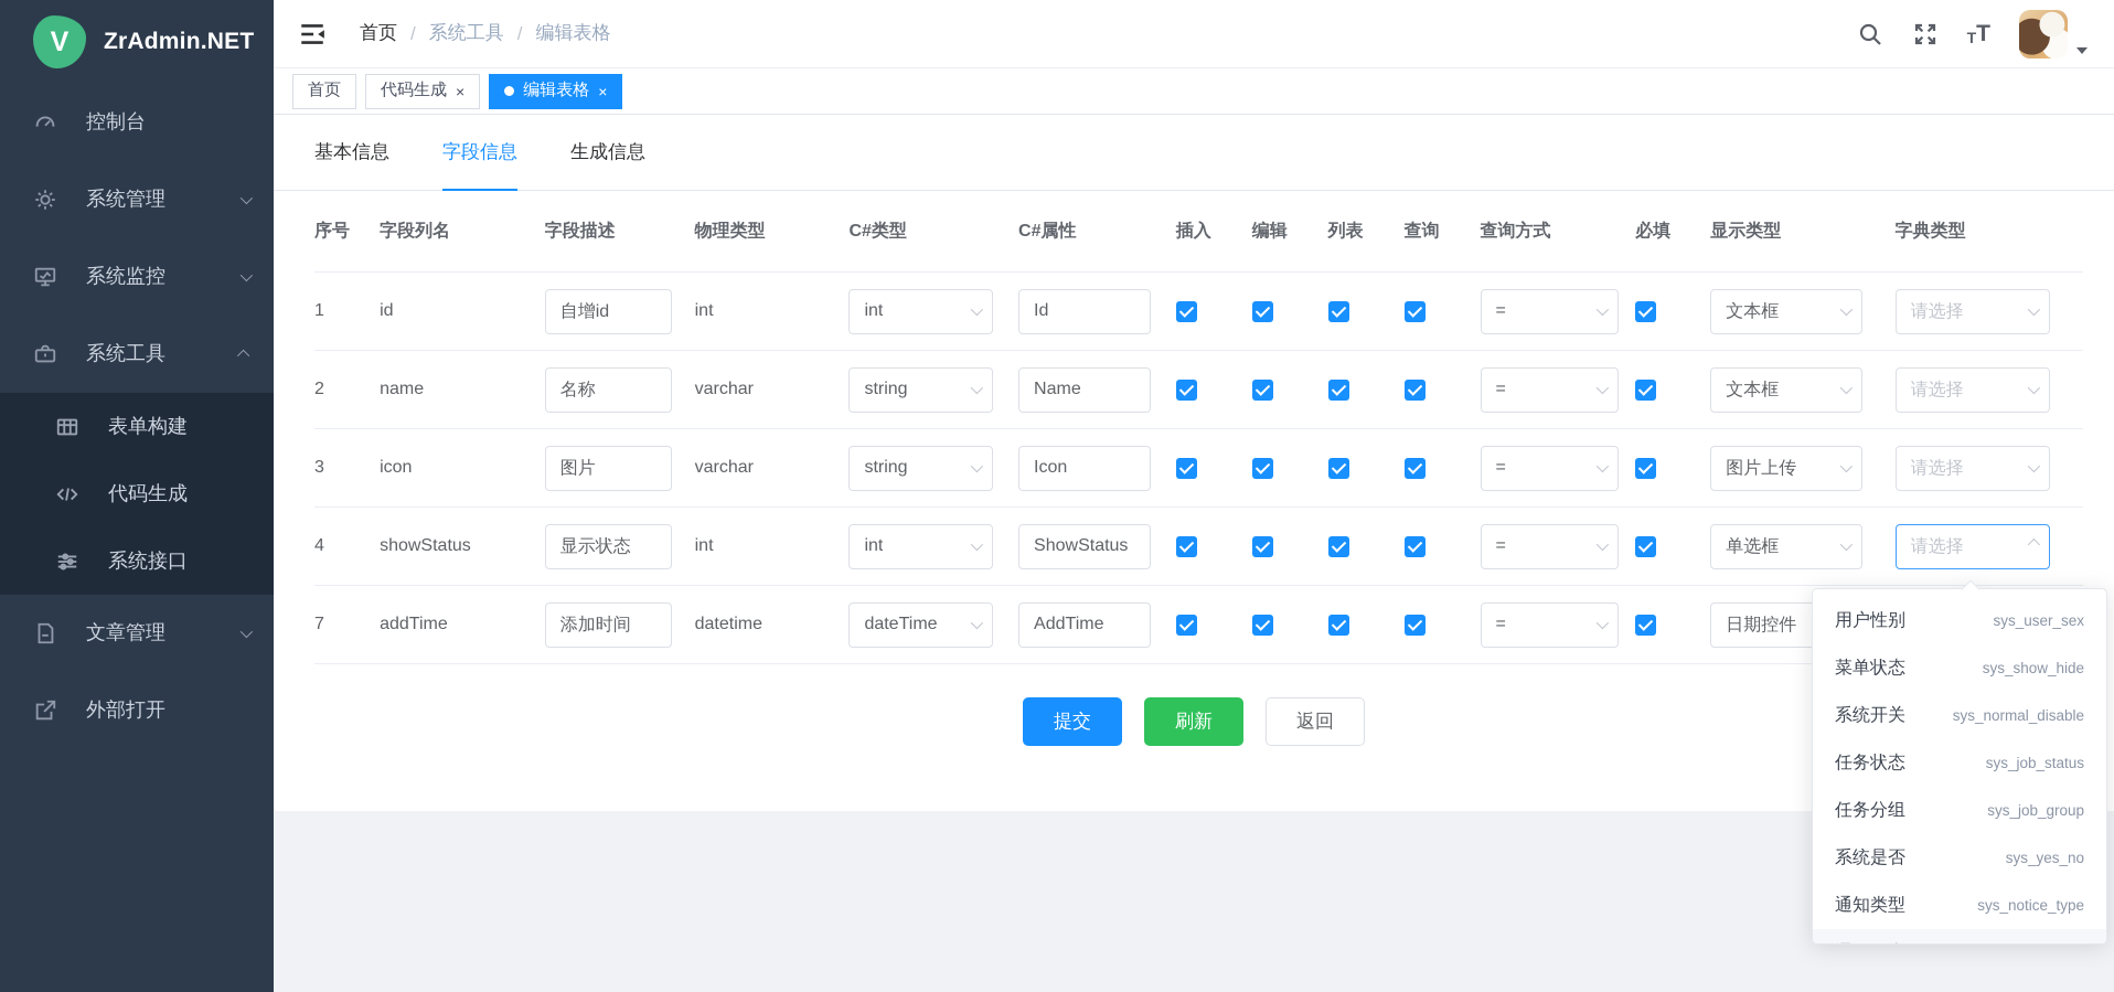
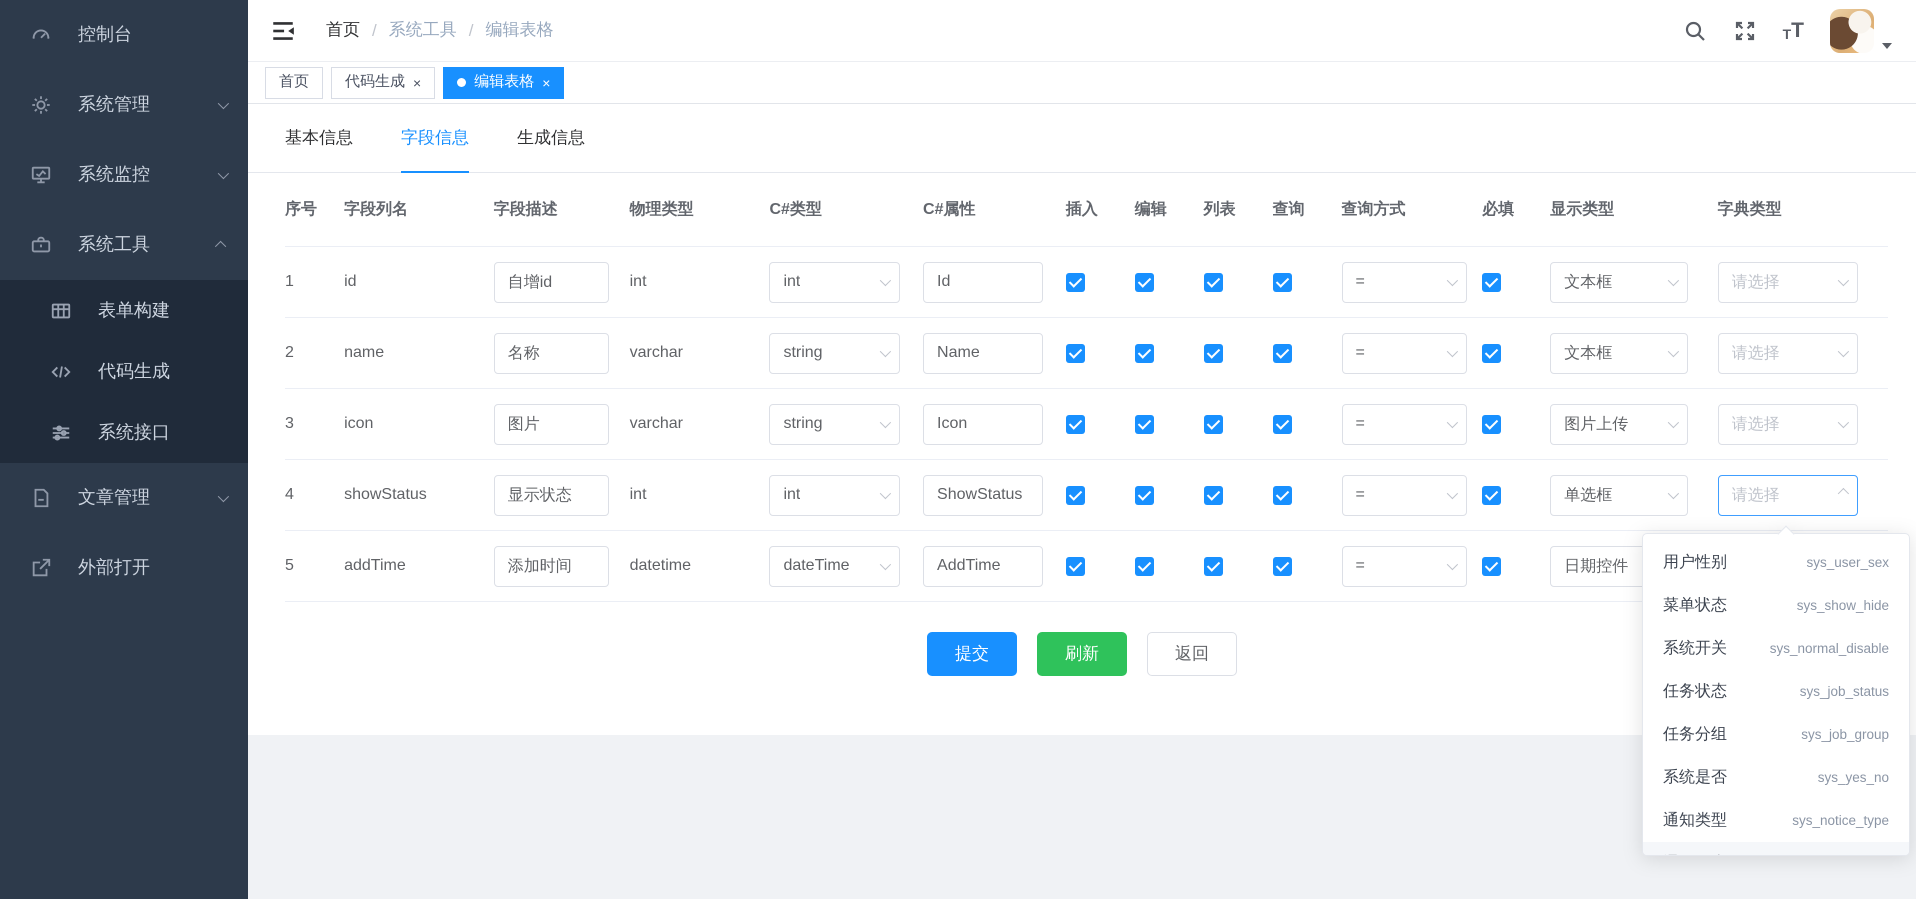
- V
- ZrAdmin.NET
  控制台
  系统管理
  系统监控
  系统工具
  表单构建
  代码生成
  系统接口
  文章管理
  外部打开
  首页
  /
  系统工具
  /
  编辑表格
  T
  T
  首页
  代码生成
  ×
  编辑表格
  ×
  基本信息
  字段信息
  生成信息
  序号
  字段列名
  字段描述
  物理类型
  C#类型
  C#属性
  插入
  编辑
  列表
  查询
  查询方式
  必填
  显示类型
  字典类型
  1
  id
  自增id
  int
  int
  Id
  =
  文本框
  请选择
  2
  name
  名称
  varchar
  string
  Name
  =
  文本框
  请选择
  3
  icon
  图片
  varchar
  string
  Icon
  =
  图片上传
  请选择
  4
  showStatus
  显示状态
  int
  int
  ShowStatus
  =
  单选框
  请选择
- 7
+ 5
  addTime
  添加时间
  datetime
  dateTime
  AddTime
  =
  日期控件
  提交
  刷新
  返回
  用户性别
  sys_user_sex
  菜单状态
  sys_show_hide
  系统开关
  sys_normal_disable
  任务状态
  sys_job_status
  任务分组
  sys_job_group
  系统是否
  sys_yes_no
  通知类型
  sys_notice_type
